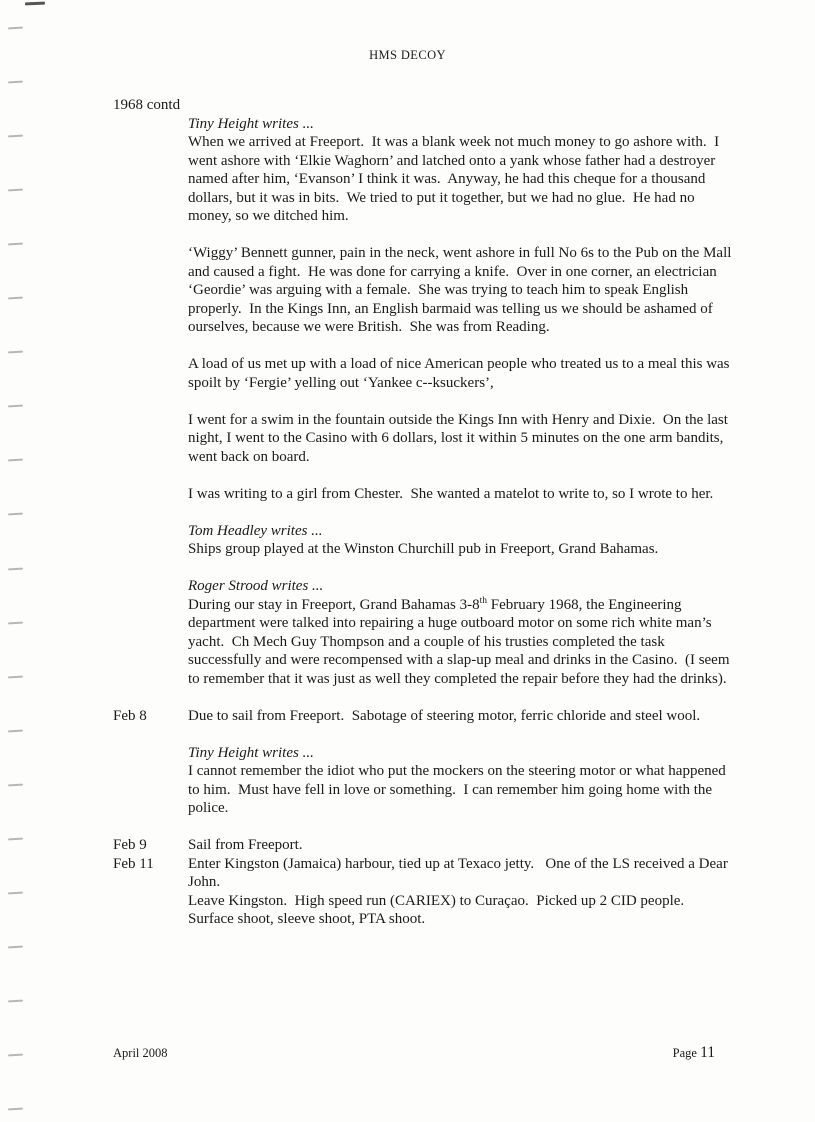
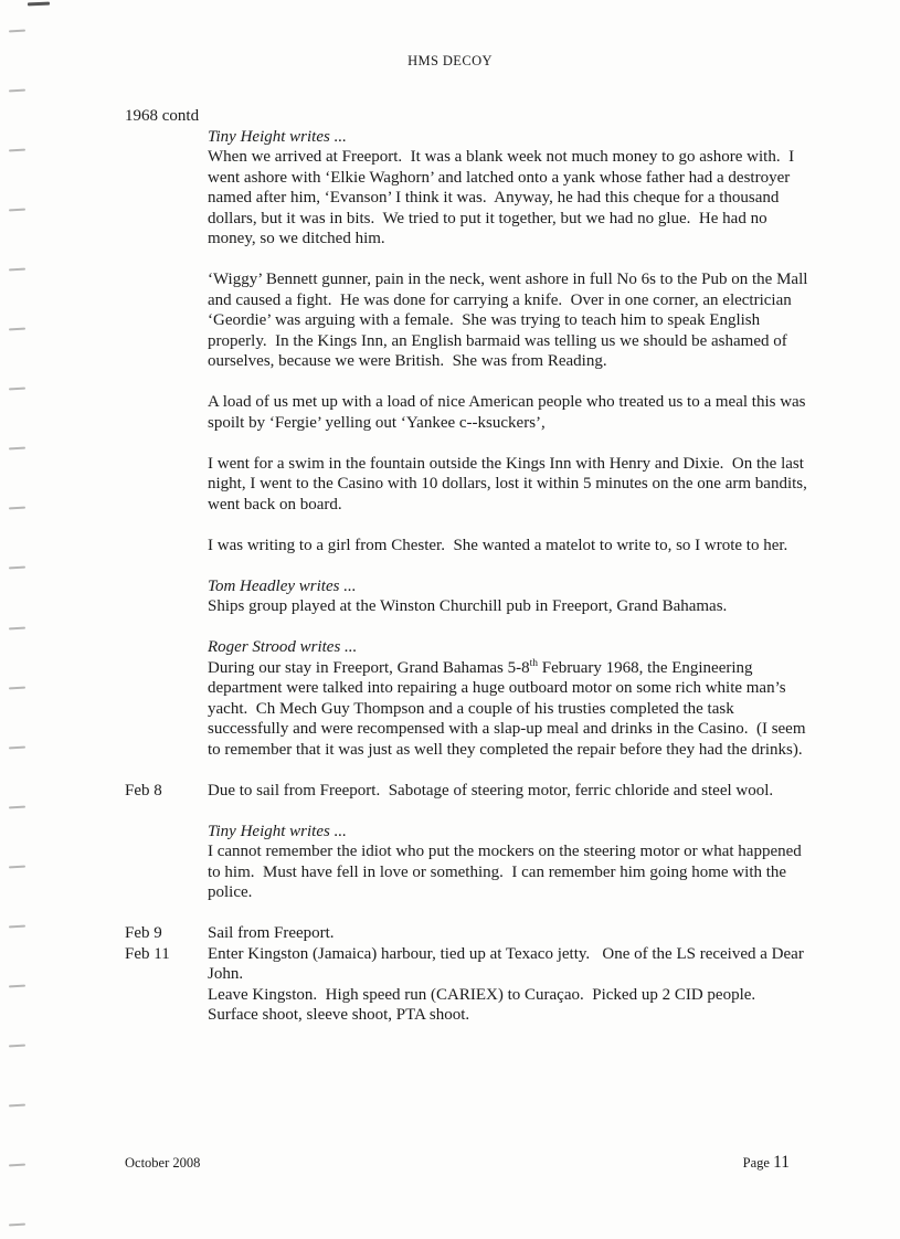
  HMS DECOY
  1968 contd
  Tiny Height writes ...
  When we arrived at Freeport. It was a blank week not much money to go ashore with. I went ashore with ‘Elkie Waghorn’ and latched onto a yank whose father had a destroyer named after him, ‘Evanson’ I think it was. Anyway, he had this cheque for a thousand dollars, but it was in bits. We tried to put it together, but we had no glue. He had no money, so we ditched him.
  ‘Wiggy’ Bennett gunner, pain in the neck, went ashore in full No 6s to the Pub on the Mall and caused a fight. He was done for carrying a knife. Over in one corner, an electrician ‘Geordie’ was arguing with a female. She was trying to teach him to speak English properly. In the Kings Inn, an English barmaid was telling us we should be ashamed of ourselves, because we were British. She was from Reading.
  A load of us met up with a load of nice American people who treated us to a meal this was spoilt by ‘Fergie’ yelling out ‘Yankee c--ksuckers’,
- I went for a swim in the fountain outside the Kings Inn with Henry and Dixie. On the last night, I went to the Casino with 6 dollars, lost it within 5 minutes on the one arm bandits, went back on board.
+ I went for a swim in the fountain outside the Kings Inn with Henry and Dixie. On the last night, I went to the Casino with 10 dollars, lost it within 5 minutes on the one arm bandits, went back on board.
  I was writing to a girl from Chester. She wanted a matelot to write to, so I wrote to her.
  Tom Headley writes ...
  Ships group played at the Winston Churchill pub in Freeport, Grand Bahamas.
  Roger Strood writes ...
- During our stay in Freeport, Grand Bahamas 3-8th February 1968, the Engineering department were talked into repairing a huge outboard motor on some rich white man’s yacht. Ch Mech Guy Thompson and a couple of his trusties completed the task successfully and were recompensed with a slap-up meal and drinks in the Casino. (I seem to remember that it was just as well they completed the repair before they had the drinks).
+ During our stay in Freeport, Grand Bahamas 5-8th February 1968, the Engineering department were talked into repairing a huge outboard motor on some rich white man’s yacht. Ch Mech Guy Thompson and a couple of his trusties completed the task successfully and were recompensed with a slap-up meal and drinks in the Casino. (I seem to remember that it was just as well they completed the repair before they had the drinks).
  Feb 8
  Due to sail from Freeport. Sabotage of steering motor, ferric chloride and steel wool.
  Tiny Height writes ...
  I cannot remember the idiot who put the mockers on the steering motor or what happened to him. Must have fell in love or something. I can remember him going home with the police.
  Feb 9
  Sail from Freeport.
  Feb 11
  Enter Kingston (Jamaica) harbour, tied up at Texaco jetty. One of the LS received a Dear John.
  Leave Kingston. High speed run (CARIEX) to Curaçao. Picked up 2 CID people.
  Surface shoot, sleeve shoot, PTA shoot.
- April 2008
+ October 2008
  Page 11
